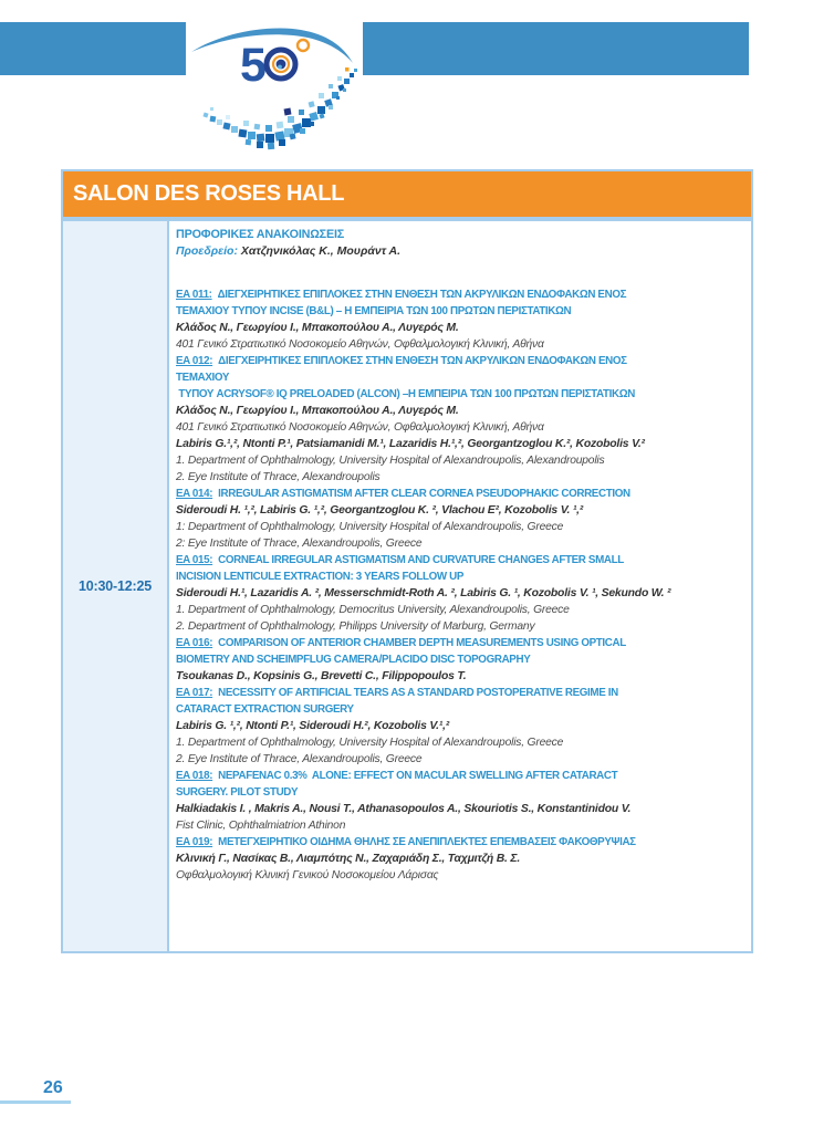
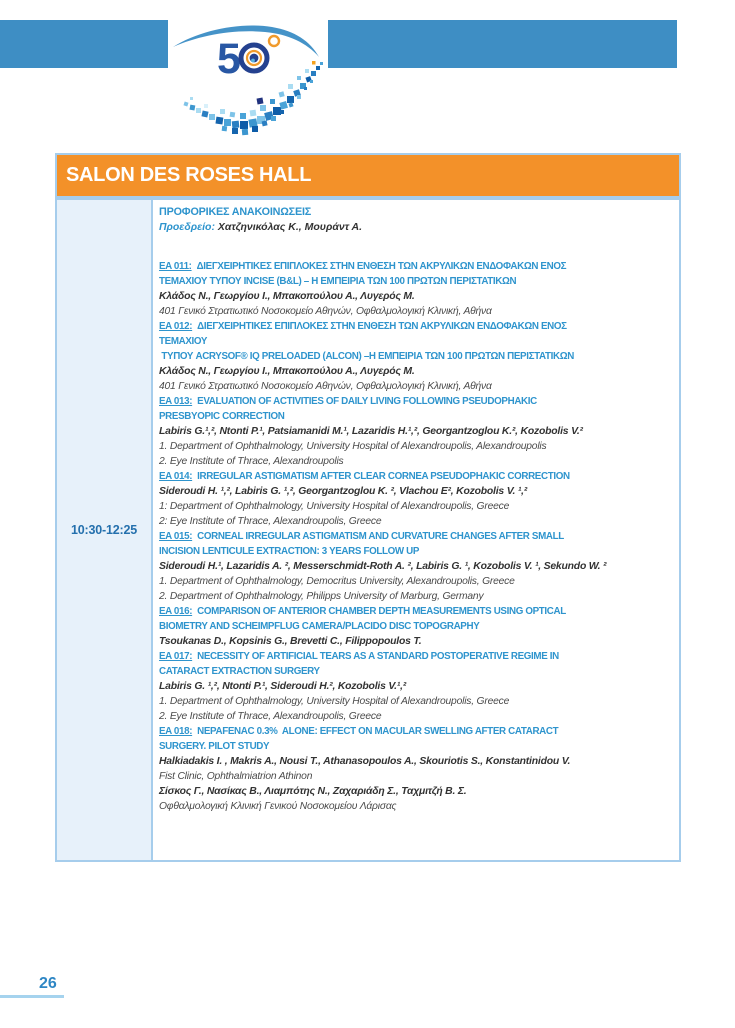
  5
  SALON DES ROSES HALL
  10:30-12:25
  ΠΡΟΦΟΡΙΚΕΣ ΑΝΑΚΟΙΝΩΣΕΙΣ
  Προεδρείο: Χατζηνικόλας Κ., Μουράντ Α.
  EA 011: ΔΙΕΓΧΕΙΡΗΤΙΚΕΣ ΕΠΙΠΛΟΚΕΣ ΣΤΗΝ ΕΝΘΕΣΗ ΤΩΝ ΑΚΡΥΛΙΚΩΝ ΕΝΔΟΦΑΚΩΝ ΕΝΟΣ
  ΤΕΜΑΧΙΟΥ ΤΥΠΟΥ INCISE (B&L) – Η ΕΜΠΕΙΡΙΑ ΤΩΝ 100 ΠΡΩΤΩΝ ΠΕΡΙΣΤΑΤΙΚΩΝ
  Κλάδος Ν., Γεωργίου Ι., Μπακοπούλου Α., Λυγερός Μ.
  401 Γενικό Στρατιωτικό Νοσοκομείο Αθηνών, Οφθαλμολογική Κλινική, Αθήνα
  EA 012: ΔΙΕΓΧΕΙΡΗΤΙΚΕΣ ΕΠΙΠΛΟΚΕΣ ΣΤΗΝ ΕΝΘΕΣΗ ΤΩΝ ΑΚΡΥΛΙΚΩΝ ΕΝΔΟΦΑΚΩΝ ΕΝΟΣ
  ΤΕΜΑΧΙΟΥ
  ΤΥΠΟΥ ACRYSOF® IQ PRELOADED (ALCON) –Η ΕΜΠΕΙΡΙΑ ΤΩΝ 100 ΠΡΩΤΩΝ ΠΕΡΙΣΤΑΤΙΚΩΝ
  Κλάδος Ν., Γεωργίου Ι., Μπακοπούλου Α., Λυγερός Μ.
  401 Γενικό Στρατιωτικό Νοσοκομείο Αθηνών, Οφθαλμολογική Κλινική, Αθήνα
+ EA 013: EVALUATION OF ACTIVITIES OF DAILY LIVING FOLLOWING PSEUDOPHAKIC
+ PRESBYOPIC CORRECTION
  Labiris G.¹,², Ntonti P.¹, Patsiamanidi M.¹, Lazaridis H.¹,², Georgantzoglou K.², Kozobolis V.²
  1. Department of Ophthalmology, University Hospital of Alexandroupolis, Alexandroupolis
  2. Eye Institute of Thrace, Alexandroupolis
  EA 014: IRREGULAR ASTIGMATISM AFTER CLEAR CORNEA PSEUDOPHAKIC CORRECTION
  Sideroudi H. ¹,², Labiris G. ¹,², Georgantzoglou K. ², Vlachou E², Kozobolis V. ¹,²
  1: Department of Ophthalmology, University Hospital of Alexandroupolis, Greece
  2: Eye Institute of Thrace, Alexandroupolis, Greece
  EA 015: CORNEAL IRREGULAR ASTIGMATISM AND CURVATURE CHANGES AFTER SMALL
  INCISION LENTICULE EXTRACTION: 3 YEARS FOLLOW UP
  Sideroudi H.¹, Lazaridis A. ², Messerschmidt-Roth A. ², Labiris G. ¹, Kozobolis V. ¹, Sekundo W. ²
  1. Department of Ophthalmology, Democritus University, Alexandroupolis, Greece
  2. Department of Ophthalmology, Philipps University of Marburg, Germany
  EA 016: COMPARISON OF ANTERIOR CHAMBER DEPTH MEASUREMENTS USING OPTICAL
  BIOMETRY AND SCHEIMPFLUG CAMERA/PLACIDO DISC TOPOGRAPHY
  Tsoukanas D., Kopsinis G., Brevetti C., Filippopoulos T.
  EA 017: NECESSITY OF ARTIFICIAL TEARS AS A STANDARD POSTOPERATIVE REGIME IN
  CATARACT EXTRACTION SURGERY
  Labiris G. ¹,², Ntonti P.¹, Sideroudi H.², Kozobolis V.¹,²
  1. Department of Ophthalmology, University Hospital of Alexandroupolis, Greece
  2. Eye Institute of Thrace, Alexandroupolis, Greece
  EA 018: NEPAFENAC 0.3% ALONE: EFFECT ON MACULAR SWELLING AFTER CATARACT
  SURGERY. PILOT STUDY
  Halkiadakis I. , Makris A., Nousi T., Athanasopoulos A., Skouriotis S., Konstantinidou V.
  Fist Clinic, Ophthalmiatrion Athinon
- EA 019: ΜΕΤΕΓΧΕΙΡΗΤΙΚΟ ΟΙΔΗΜΑ ΘΗΛΗΣ ΣΕ ΑΝΕΠΙΠΛΕΚΤΕΣ ΕΠΕΜΒΑΣΕΙΣ ΦΑΚΟΘΡΥΨΙΑΣ
- Κλινική Γ., Νασίκας Β., Λιαμπότης Ν., Ζαχαριάδη Σ., Ταχμιτζή Β. Σ.
+ Σίσκος Γ., Νασίκας Β., Λιαμπότης Ν., Ζαχαριάδη Σ., Ταχμιτζή Β. Σ.
  Οφθαλμολογική Κλινική Γενικού Νοσοκομείου Λάρισας
  26
